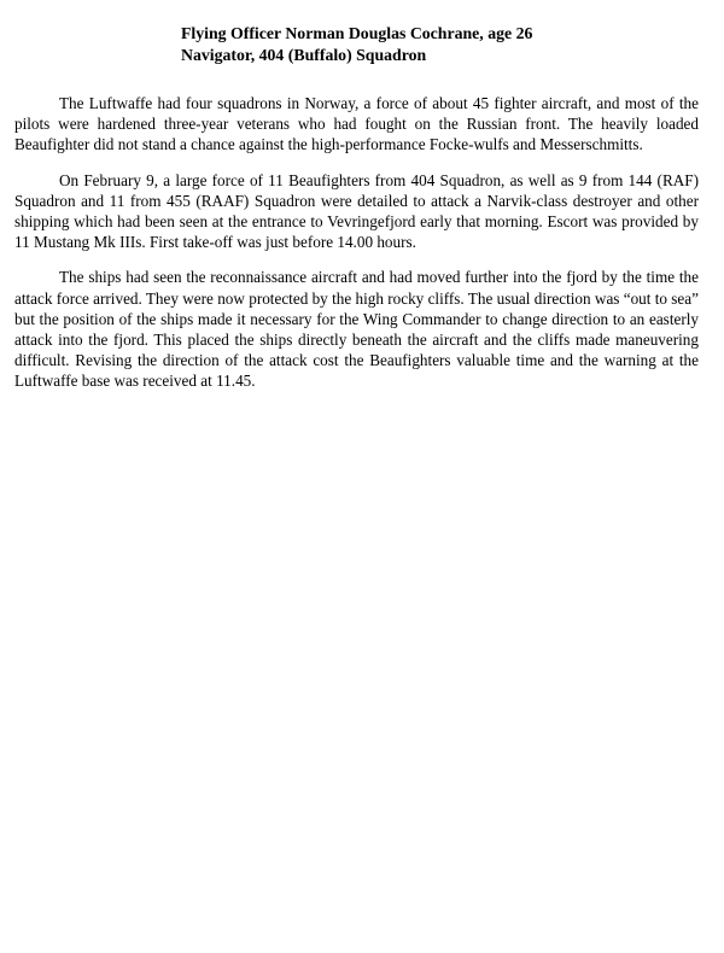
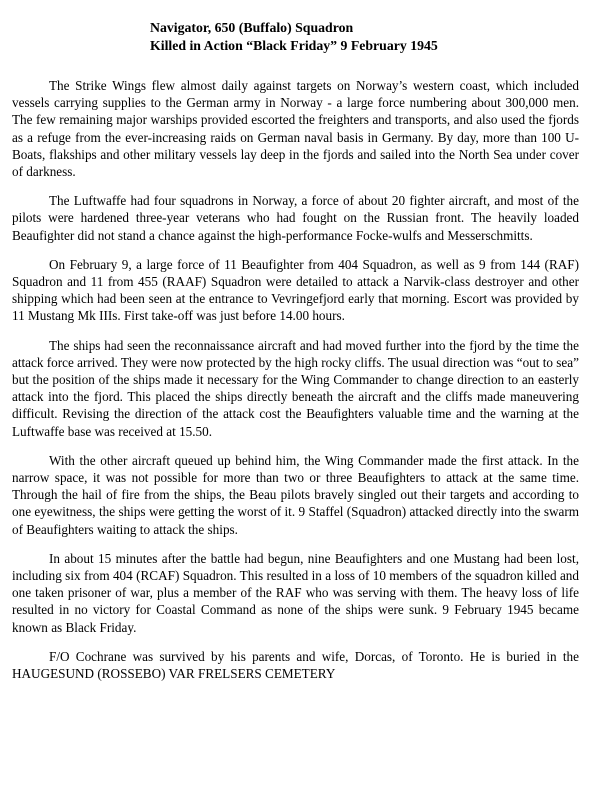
- Flying Officer Norman Douglas Cochrane, age 26
- Navigator, 404 (Buffalo) Squadron
+ Navigator, 650 (Buffalo) Squadron
+ Killed in Action “Black Friday” 9 February 1945
+ The Strike Wings flew almost daily against targets on Norway’s western coast, which included vessels carrying supplies to the German army in Norway - a large force numbering about 300,000 men. The few remaining major warships provided escorted the freighters and transports, and also used the fjords as a refuge from the ever-increasing raids on German naval basis in Germany. By day, more than 100 U-Boats, flakships and other military vessels lay deep in the fjords and sailed into the North Sea under cover of darkness.
- The Luftwaffe had four squadrons in Norway, a force of about 45 fighter aircraft, and most of the pilots were hardened three-year veterans who had fought on the Russian front. The heavily loaded Beaufighter did not stand a chance against the high-performance Focke-wulfs and Messerschmitts.
+ The Luftwaffe had four squadrons in Norway, a force of about 20 fighter aircraft, and most of the pilots were hardened three-year veterans who had fought on the Russian front. The heavily loaded Beaufighter did not stand a chance against the high-performance Focke-wulfs and Messerschmitts.
- On February 9, a large force of 11 Beaufighters from 404 Squadron, as well as 9 from 144 (RAF) Squadron and 11 from 455 (RAAF) Squadron were detailed to attack a Narvik-class destroyer and other shipping which had been seen at the entrance to Vevringefjord early that morning. Escort was provided by 11 Mustang Mk IIIs. First take-off was just before 14.00 hours.
+ On February 9, a large force of 11 Beaufighter from 404 Squadron, as well as 9 from 144 (RAF) Squadron and 11 from 455 (RAAF) Squadron were detailed to attack a Narvik-class destroyer and other shipping which had been seen at the entrance to Vevringefjord early that morning. Escort was provided by 11 Mustang Mk IIIs. First take-off was just before 14.00 hours.
- The ships had seen the reconnaissance aircraft and had moved further into the fjord by the time the attack force arrived. They were now protected by the high rocky cliffs. The usual direction was “out to sea” but the position of the ships made it necessary for the Wing Commander to change direction to an easterly attack into the fjord. This placed the ships directly beneath the aircraft and the cliffs made maneuvering difficult. Revising the direction of the attack cost the Beaufighters valuable time and the warning at the Luftwaffe base was received at 11.45.
+ The ships had seen the reconnaissance aircraft and had moved further into the fjord by the time the attack force arrived. They were now protected by the high rocky cliffs. The usual direction was “out to sea” but the position of the ships made it necessary for the Wing Commander to change direction to an easterly attack into the fjord. This placed the ships directly beneath the aircraft and the cliffs made maneuvering difficult. Revising the direction of the attack cost the Beaufighters valuable time and the warning at the Luftwaffe base was received at 15.50.
+ With the other aircraft queued up behind him, the Wing Commander made the first attack. In the narrow space, it was not possible for more than two or three Beaufighters to attack at the same time. Through the hail of fire from the ships, the Beau pilots bravely singled out their targets and according to one eyewitness, the ships were getting the worst of it. 9 Staffel (Squadron) attacked directly into the swarm of Beaufighters waiting to attack the ships.
+ In about 15 minutes after the battle had begun, nine Beaufighters and one Mustang had been lost, including six from 404 (RCAF) Squadron. This resulted in a loss of 10 members of the squadron killed and one taken prisoner of war, plus a member of the RAF who was serving with them. The heavy loss of life resulted in no victory for Coastal Command as none of the ships were sunk. 9 February 1945 became known as Black Friday.
+ F/O Cochrane was survived by his parents and wife, Dorcas, of Toronto. He is buried in the HAUGESUND (ROSSEBO) VAR FRELSERS CEMETERY
